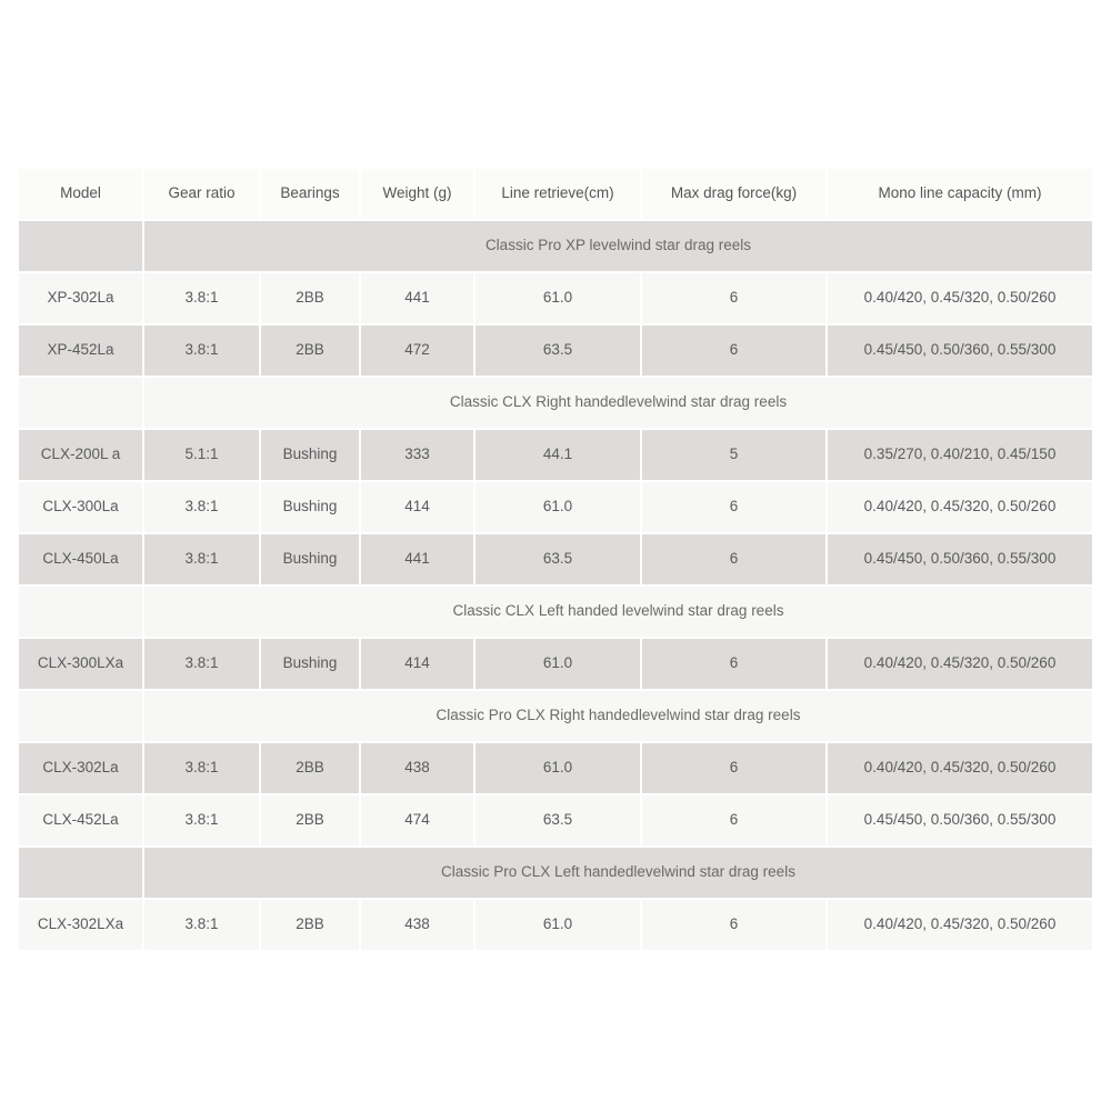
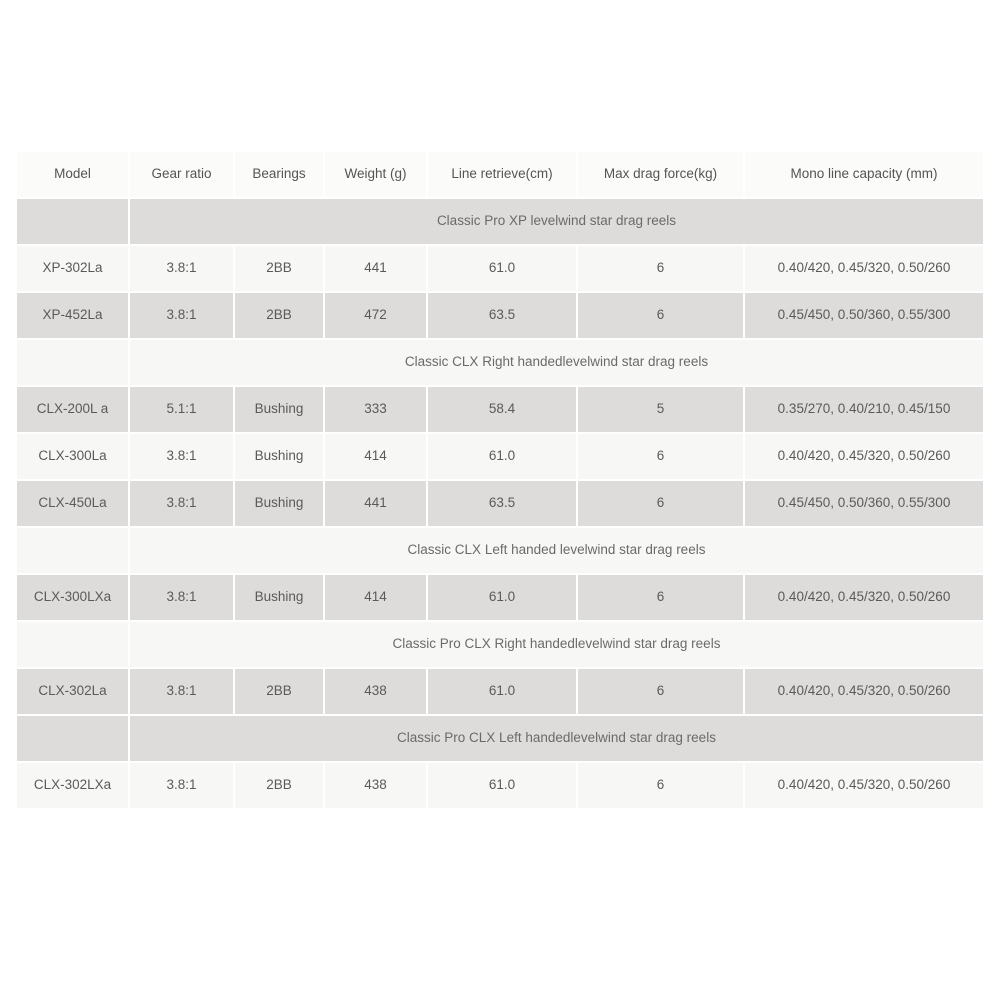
  Model	Gear ratio	Bearings	Weight (g)	Line retrieve(cm)	Max drag force(kg)	Mono line capacity (mm)
  	Classic Pro XP levelwind star drag reels
  XP-302La	3.8:1	2BB	441	61.0	6	0.40/420, 0.45/320, 0.50/260
  XP-452La	3.8:1	2BB	472	63.5	6	0.45/450, 0.50/360, 0.55/300
  	Classic CLX Right handedlevelwind star drag reels
- CLX-200L a	5.1:1	Bushing	333	44.1	5	0.35/270, 0.40/210, 0.45/150
+ CLX-200L a	5.1:1	Bushing	333	58.4	5	0.35/270, 0.40/210, 0.45/150
  CLX-300La	3.8:1	Bushing	414	61.0	6	0.40/420, 0.45/320, 0.50/260
  CLX-450La	3.8:1	Bushing	441	63.5	6	0.45/450, 0.50/360, 0.55/300
  	Classic CLX Left handed levelwind star drag reels
  CLX-300LXa	3.8:1	Bushing	414	61.0	6	0.40/420, 0.45/320, 0.50/260
  	Classic Pro CLX Right handedlevelwind star drag reels
  CLX-302La	3.8:1	2BB	438	61.0	6	0.40/420, 0.45/320, 0.50/260
- CLX-452La	3.8:1	2BB	474	63.5	6	0.45/450, 0.50/360, 0.55/300
  	Classic Pro CLX Left handedlevelwind star drag reels
  CLX-302LXa	3.8:1	2BB	438	61.0	6	0.40/420, 0.45/320, 0.50/260
